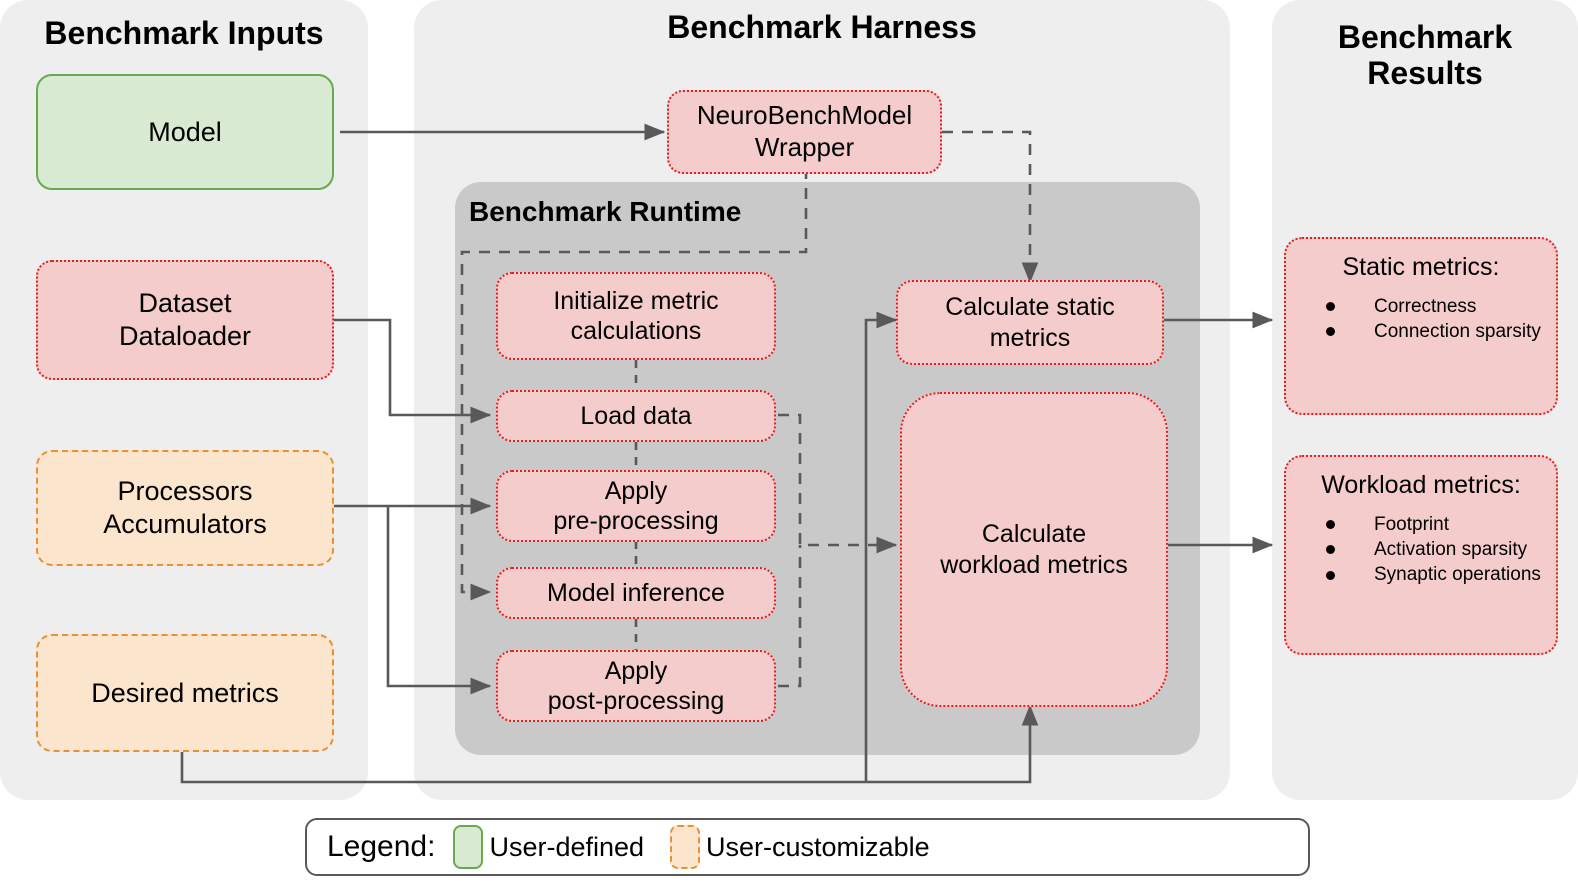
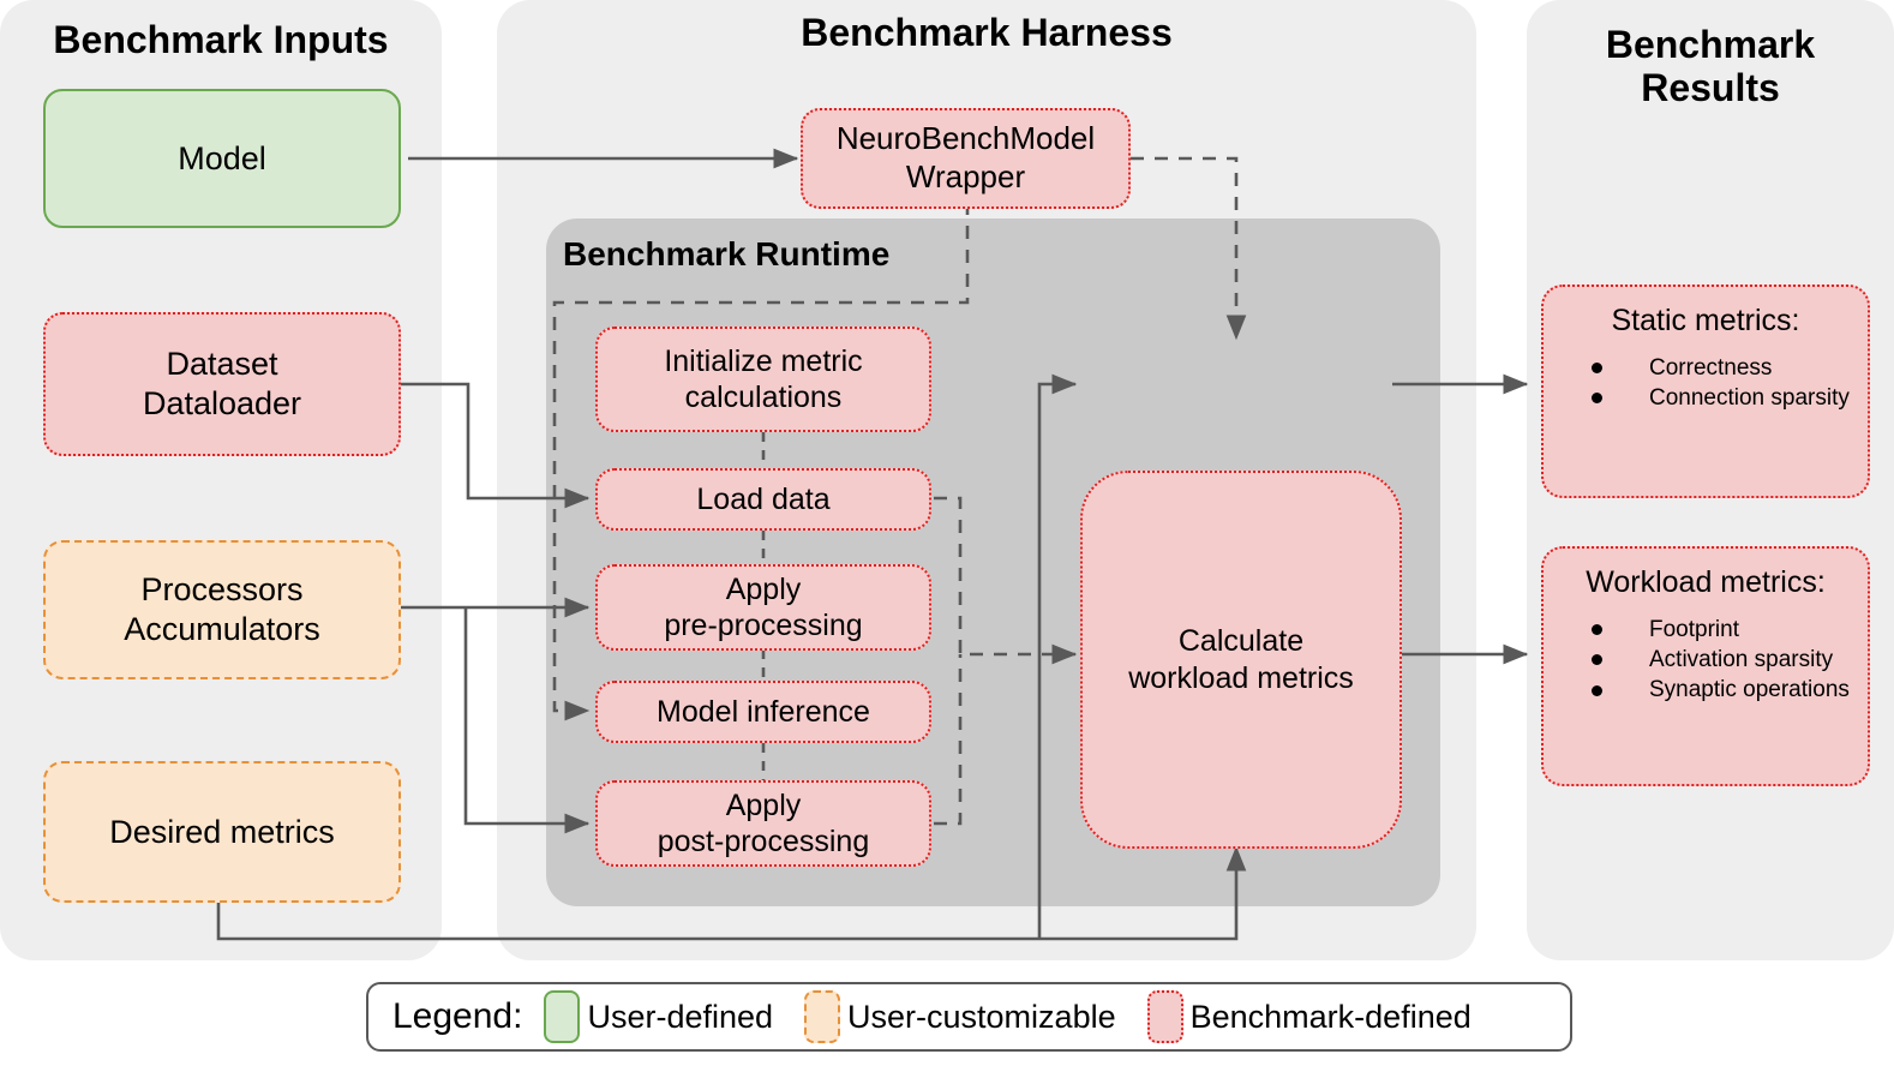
  Benchmark Inputs
  Benchmark Harness
  Benchmark
  Results
  Benchmark Runtime
  Model
  Dataset
  Dataloader
  Processors
  Accumulators
  Desired metrics
  NeuroBenchModel
  Wrapper
  Initialize metric
  calculations
  Load data
  Apply
  pre-processing
  Model inference
  Apply
  post-processing
- Calculate static
- metrics
  Calculate
  workload metrics
  Static metrics:
  Correctness
  Connection sparsity
  Workload metrics:
  Footprint
  Activation sparsity
  Synaptic operations
  Legend:
  User-defined
  User-customizable
+ Benchmark-defined
